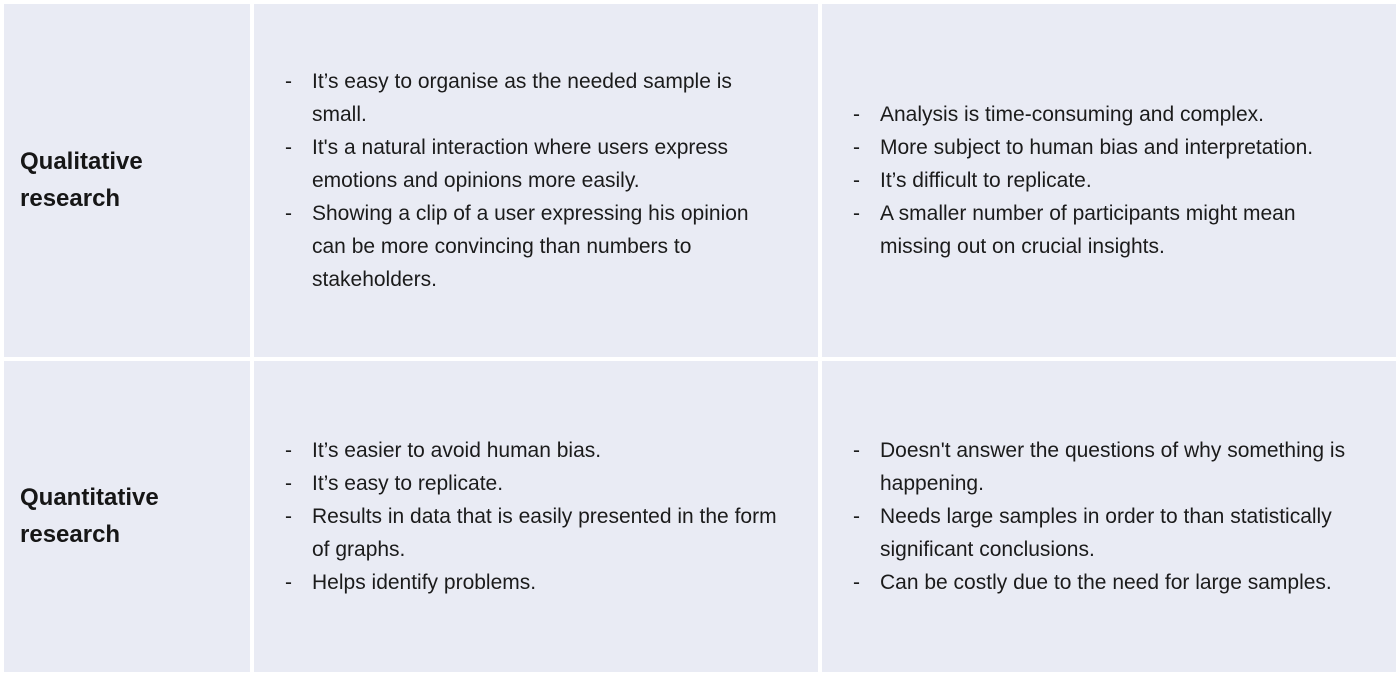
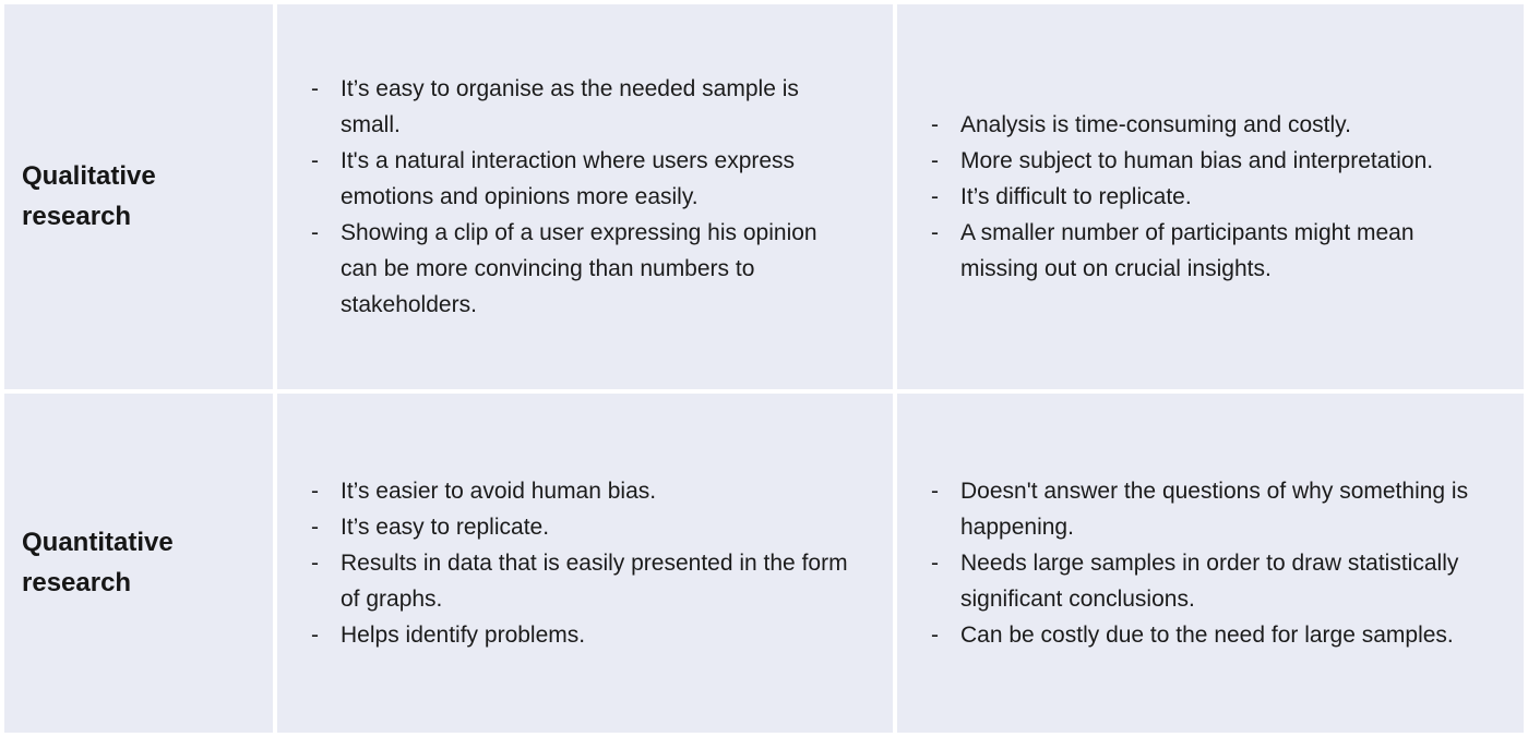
- Qualitative research	- It’s easy to organise as the needed sample is small.- It's a natural interaction where users express emotions and opinions more easily.- Showing a clip of a user expressing his opinion can be more convincing than numbers to stakeholders.	- Analysis is time-consuming and complex.- More subject to human bias and interpretation.- It’s difficult to replicate.- A smaller number of participants might mean missing out on crucial insights.
+ Qualitative research	- It’s easy to organise as the needed sample is small.- It's a natural interaction where users express emotions and opinions more easily.- Showing a clip of a user expressing his opinion can be more convincing than numbers to stakeholders.	- Analysis is time-consuming and costly.- More subject to human bias and interpretation.- It’s difficult to replicate.- A smaller number of participants might mean missing out on crucial insights.
- Quantitative research	- It’s easier to avoid human bias.- It’s easy to replicate.- Results in data that is easily presented in the form of graphs.- Helps identify problems.	- Doesn't answer the questions of why something is happening.- Needs large samples in order to than statistically significant conclusions.- Can be costly due to the need for large samples.
+ Quantitative research	- It’s easier to avoid human bias.- It’s easy to replicate.- Results in data that is easily presented in the form of graphs.- Helps identify problems.	- Doesn't answer the questions of why something is happening.- Needs large samples in order to draw statistically significant conclusions.- Can be costly due to the need for large samples.
